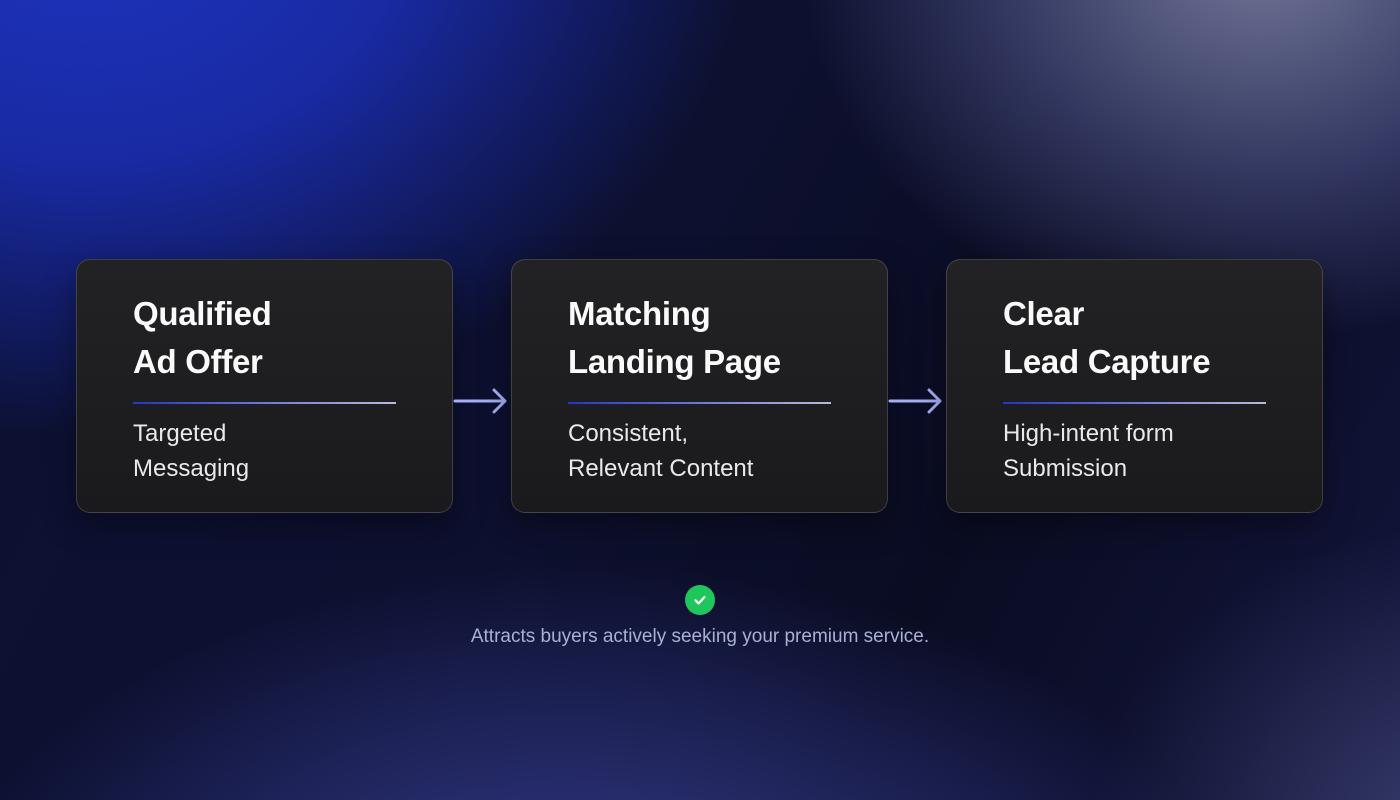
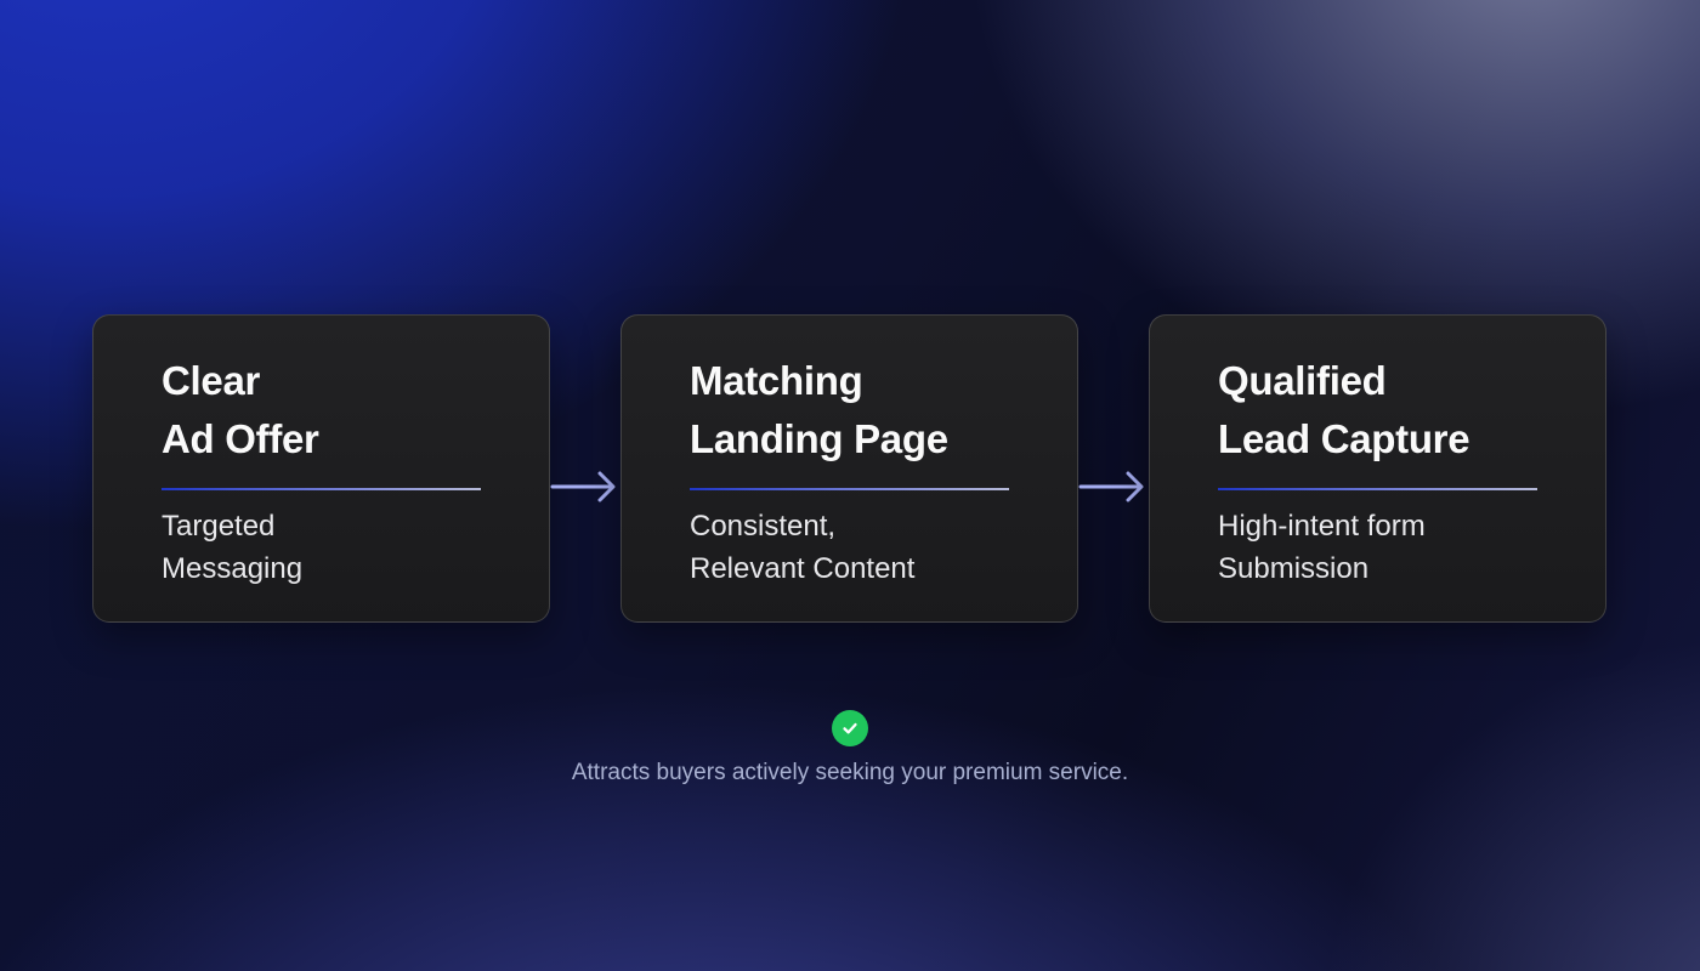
- Qualified
+ Clear
  Ad Offer
  Targeted
  Messaging
  Matching
  Landing Page
  Consistent,
  Relevant Content
- Clear
+ Qualified
  Lead Capture
  High-intent form
  Submission
  Attracts buyers actively seeking your premium service.
